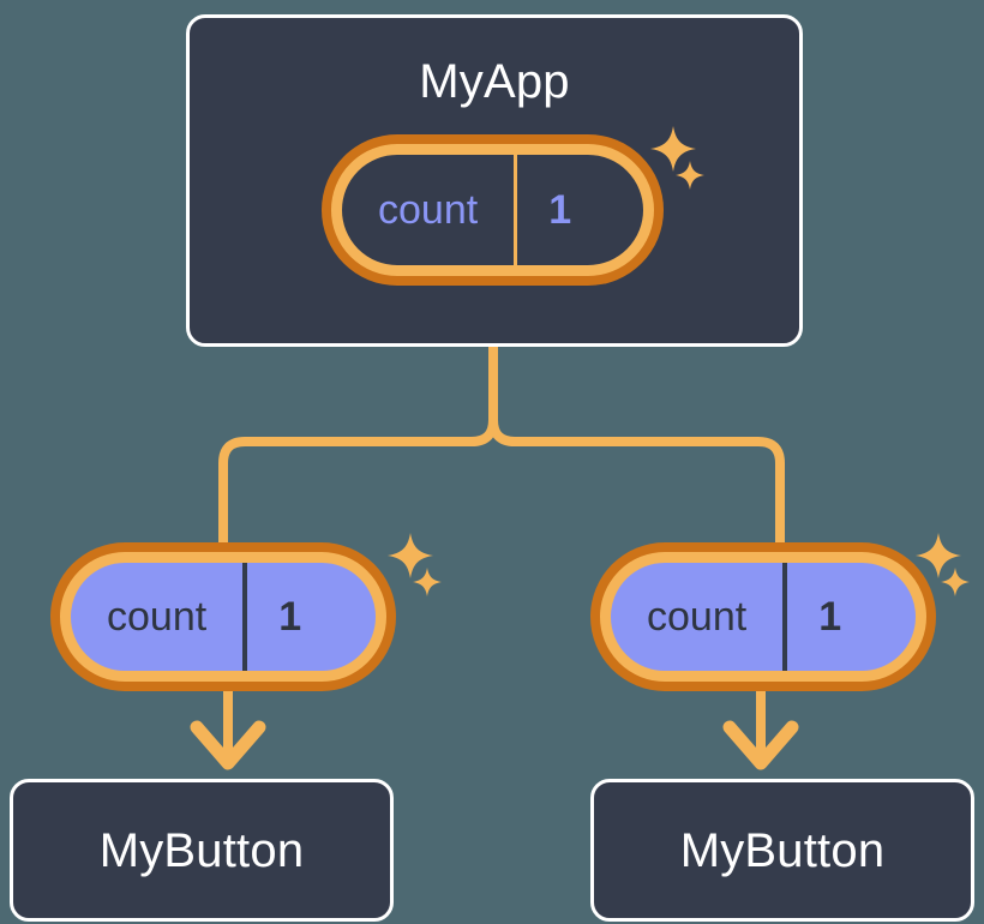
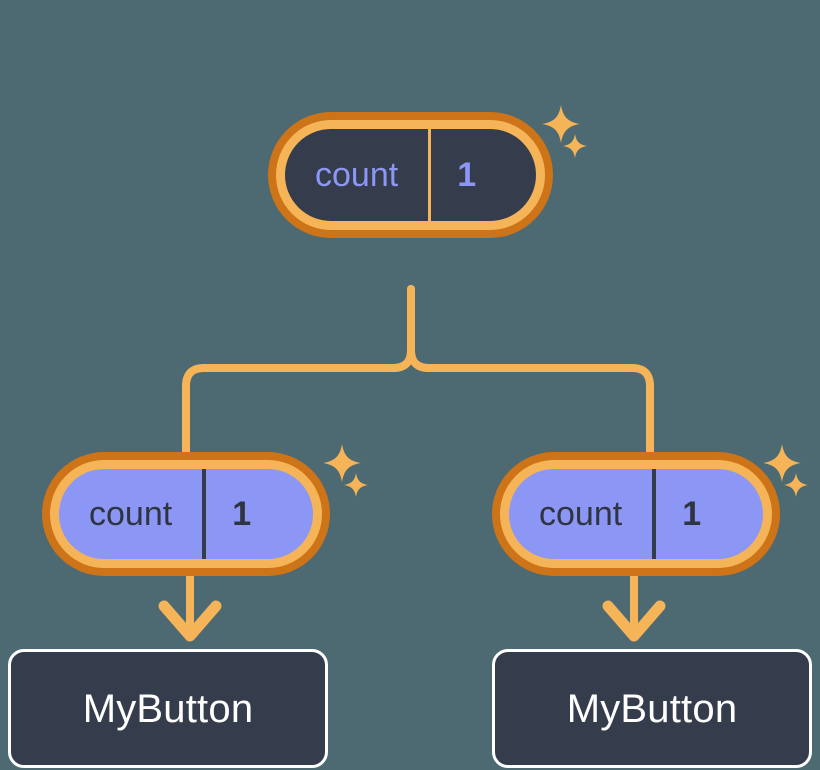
- MyApp
  count
  1
  count
  1
  count
  1
  MyButton
  MyButton
